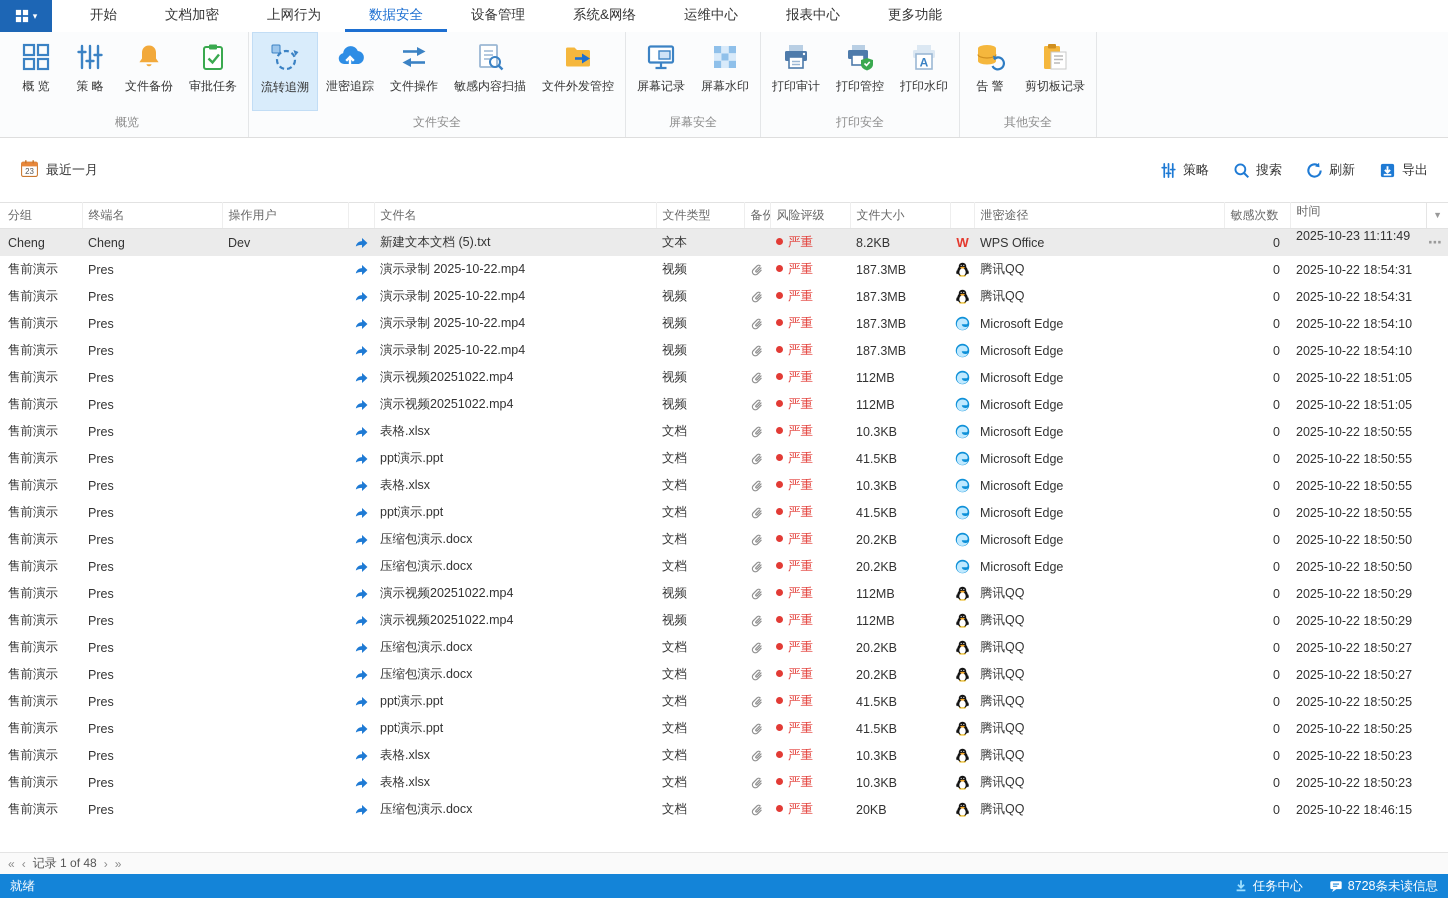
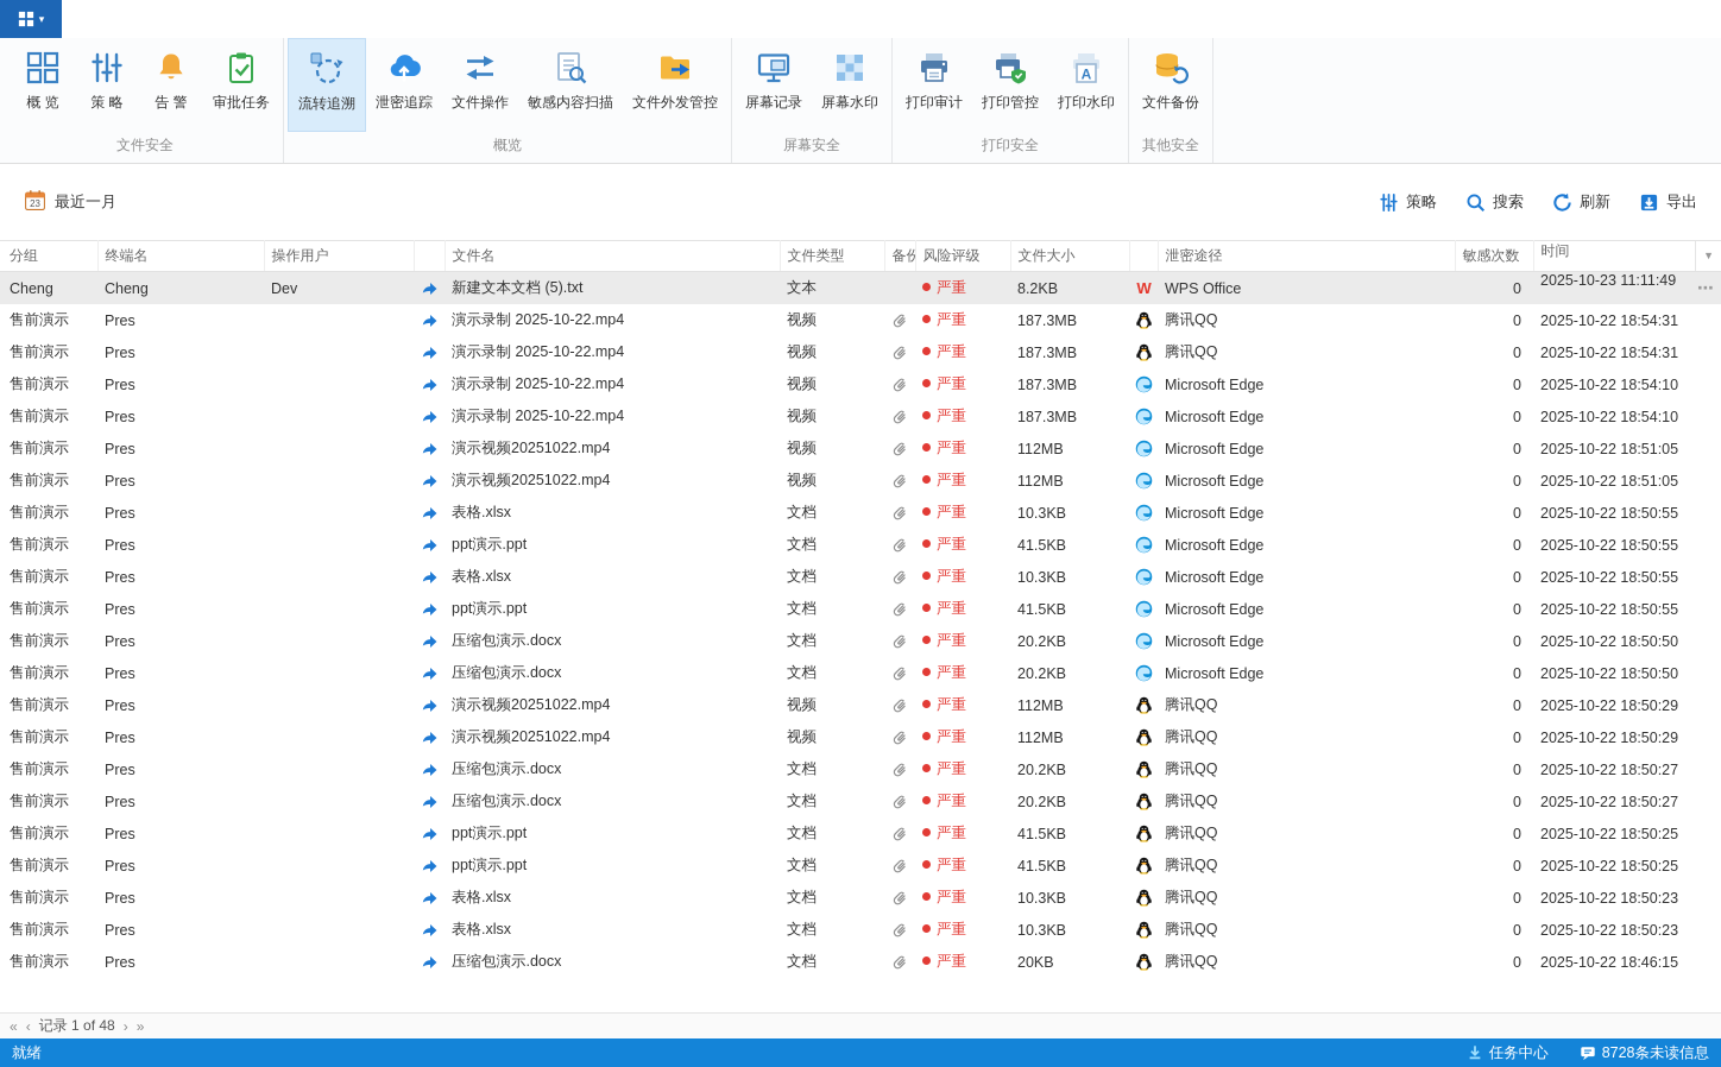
  ▾
- 开始
- 文档加密
- 上网行为
- 数据安全
- 设备管理
- 系统&网络
- 运维中心
- 报表中心
- 更多功能
  概 览
  策 略
- 文件备份
+ 告 警
  审批任务
- 概览
+ 文件安全
  流转追溯
  泄密追踪
  文件操作
  敏感内容扫描
  文件外发管控
- 文件安全
+ 概览
  屏幕记录
  屏幕水印
  屏幕安全
  打印审计
  打印管控
  A
  打印水印
  打印安全
- 告 警
+ 文件备份
- 剪切板记录
  其他安全
  23
  最近一月
  策略
  搜索
  刷新
  导出
  分组	终端名	操作用户		文件名	文件类型	备份	风险评级	文件大小		泄密途径	敏感次数	▼时间
  Cheng	Cheng	Dev		新建文本文档 (5).txt	文本		严重	8.2KB	W	WPS Office	0	⋯2025-10-23 11:11:49
  售前演示	Pres			演示录制 2025-10-22.mp4	视频		严重	187.3MB		腾讯QQ	0	2025-10-22 18:54:31
  售前演示	Pres			演示录制 2025-10-22.mp4	视频		严重	187.3MB		腾讯QQ	0	2025-10-22 18:54:31
  售前演示	Pres			演示录制 2025-10-22.mp4	视频		严重	187.3MB		Microsoft Edge	0	2025-10-22 18:54:10
  售前演示	Pres			演示录制 2025-10-22.mp4	视频		严重	187.3MB		Microsoft Edge	0	2025-10-22 18:54:10
  售前演示	Pres			演示视频20251022.mp4	视频		严重	112MB		Microsoft Edge	0	2025-10-22 18:51:05
  售前演示	Pres			演示视频20251022.mp4	视频		严重	112MB		Microsoft Edge	0	2025-10-22 18:51:05
  售前演示	Pres			表格.xlsx	文档		严重	10.3KB		Microsoft Edge	0	2025-10-22 18:50:55
  售前演示	Pres			ppt演示.ppt	文档		严重	41.5KB		Microsoft Edge	0	2025-10-22 18:50:55
  售前演示	Pres			表格.xlsx	文档		严重	10.3KB		Microsoft Edge	0	2025-10-22 18:50:55
  售前演示	Pres			ppt演示.ppt	文档		严重	41.5KB		Microsoft Edge	0	2025-10-22 18:50:55
  售前演示	Pres			压缩包演示.docx	文档		严重	20.2KB		Microsoft Edge	0	2025-10-22 18:50:50
  售前演示	Pres			压缩包演示.docx	文档		严重	20.2KB		Microsoft Edge	0	2025-10-22 18:50:50
  售前演示	Pres			演示视频20251022.mp4	视频		严重	112MB		腾讯QQ	0	2025-10-22 18:50:29
  售前演示	Pres			演示视频20251022.mp4	视频		严重	112MB		腾讯QQ	0	2025-10-22 18:50:29
  售前演示	Pres			压缩包演示.docx	文档		严重	20.2KB		腾讯QQ	0	2025-10-22 18:50:27
  售前演示	Pres			压缩包演示.docx	文档		严重	20.2KB		腾讯QQ	0	2025-10-22 18:50:27
  售前演示	Pres			ppt演示.ppt	文档		严重	41.5KB		腾讯QQ	0	2025-10-22 18:50:25
  售前演示	Pres			ppt演示.ppt	文档		严重	41.5KB		腾讯QQ	0	2025-10-22 18:50:25
  售前演示	Pres			表格.xlsx	文档		严重	10.3KB		腾讯QQ	0	2025-10-22 18:50:23
  售前演示	Pres			表格.xlsx	文档		严重	10.3KB		腾讯QQ	0	2025-10-22 18:50:23
  售前演示	Pres			压缩包演示.docx	文档		严重	20KB		腾讯QQ	0	2025-10-22 18:46:15
  «
  ‹
  记录 1 of 48
  ›
  »
  就绪
  任务中心
  8728条未读信息
